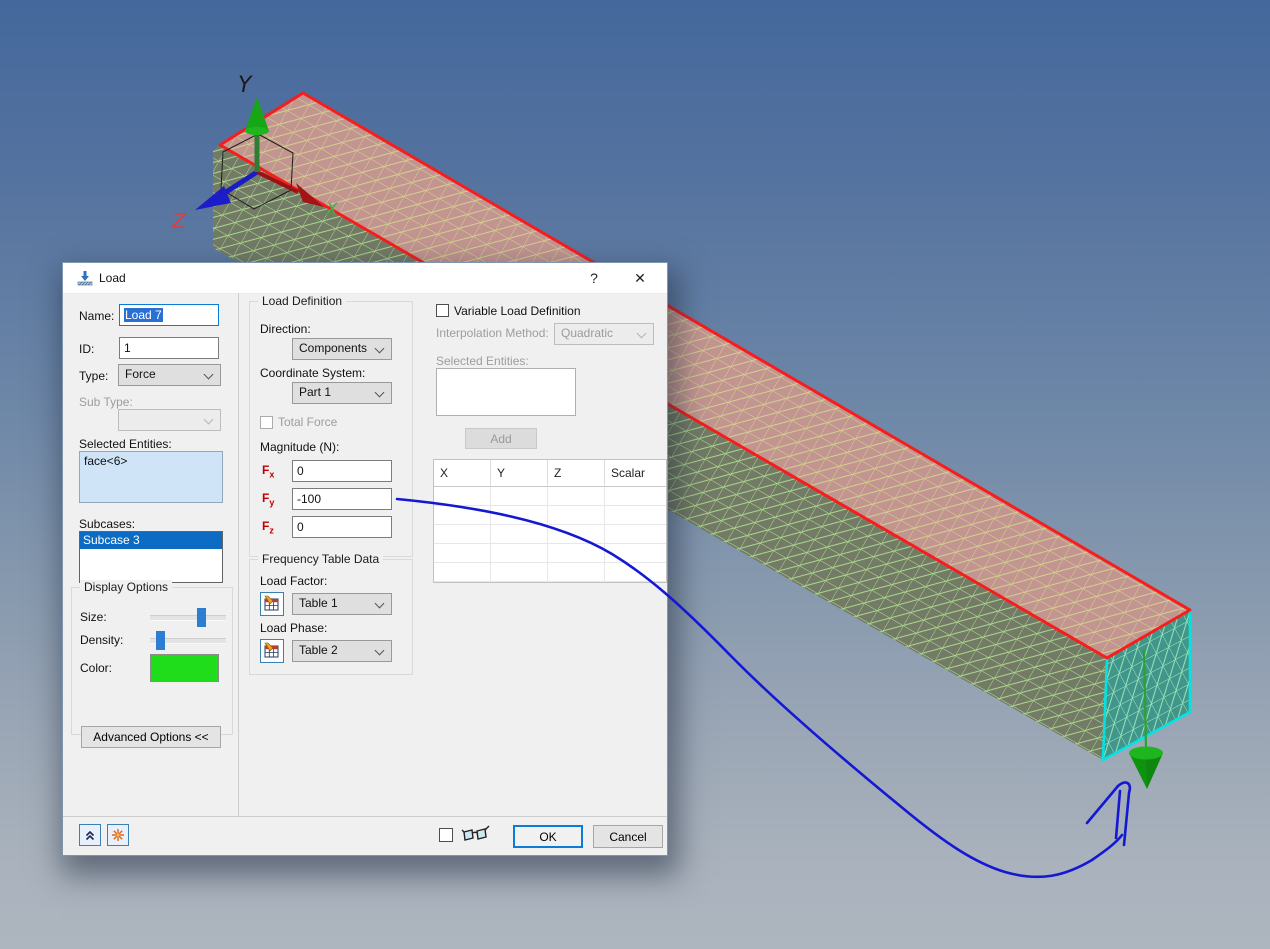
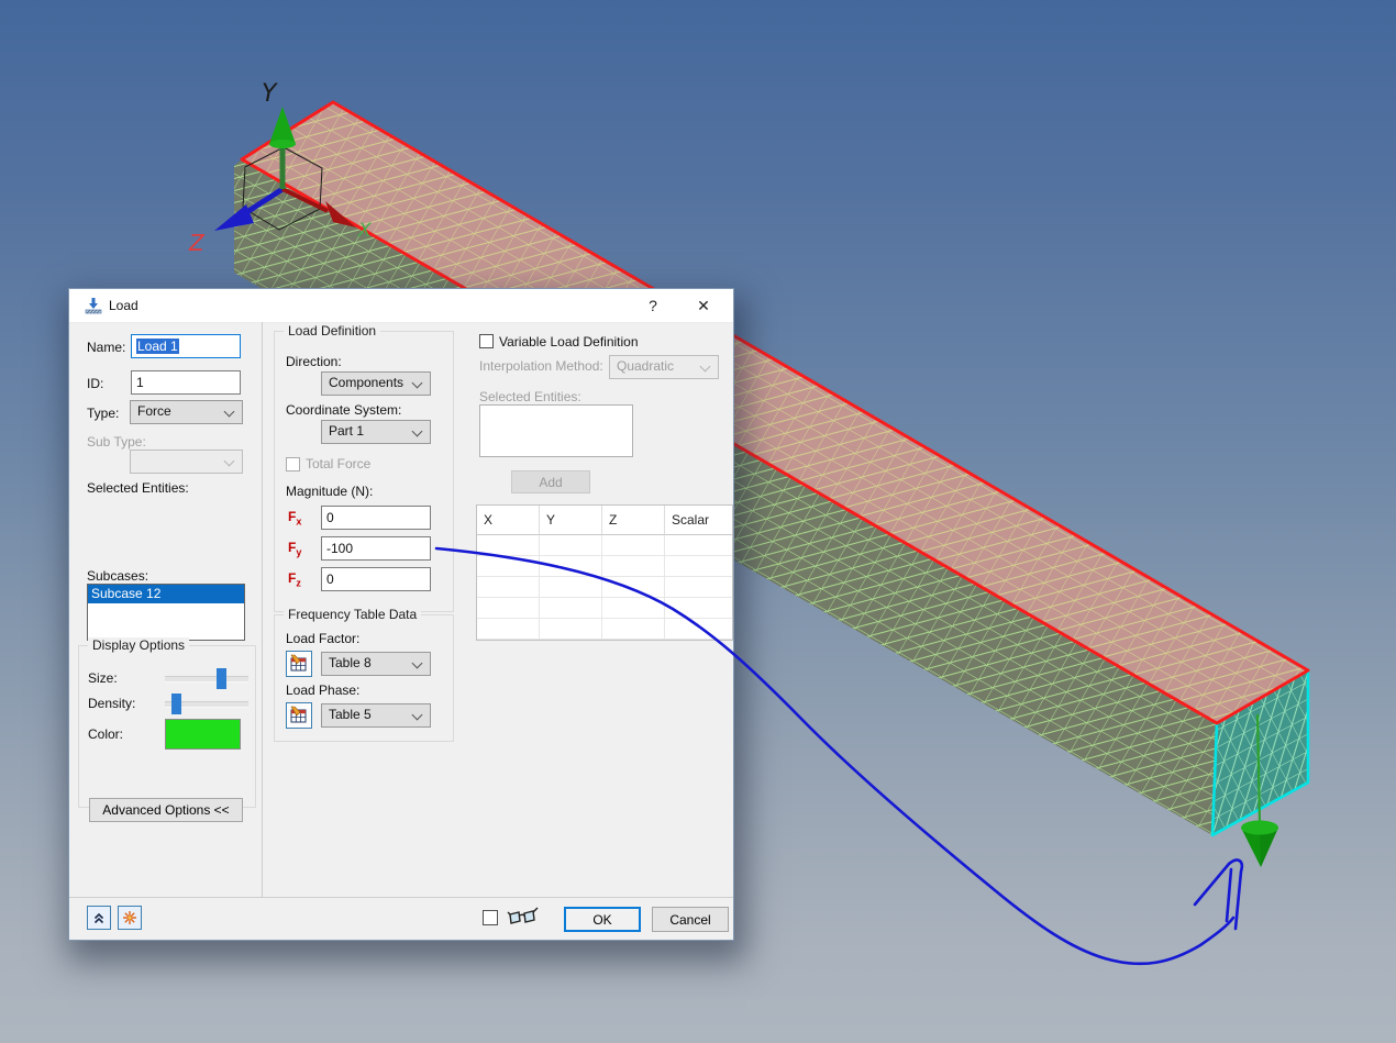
  Y
  Z
  X
  Load
  ?
  ✕
  Name:
- Load 7
+ Load 1
  ID:
  1
  Type:
  Force
  Sub Type:
  Selected Entities:
- face<6>
  Subcases:
- Subcase 3
+ Subcase 12
  Display Options
  Size:
  Density:
  Color:
  Advanced Options <<
  Load Definition
  Direction:
  Components
  Coordinate System:
  Part 1
  Total Force
  Magnitude (N):
  Fx
  0
  Fy
  -100
  Fz
  0
  Frequency Table Data
  Load Factor:
- Table 1
+ Table 8
  Load Phase:
- Table 2
+ Table 5
  Variable Load Definition
  Interpolation Method:
  Quadratic
  Selected Entities:
  Add
  X
  Y
  Z
  Scalar
  OK
  Cancel
